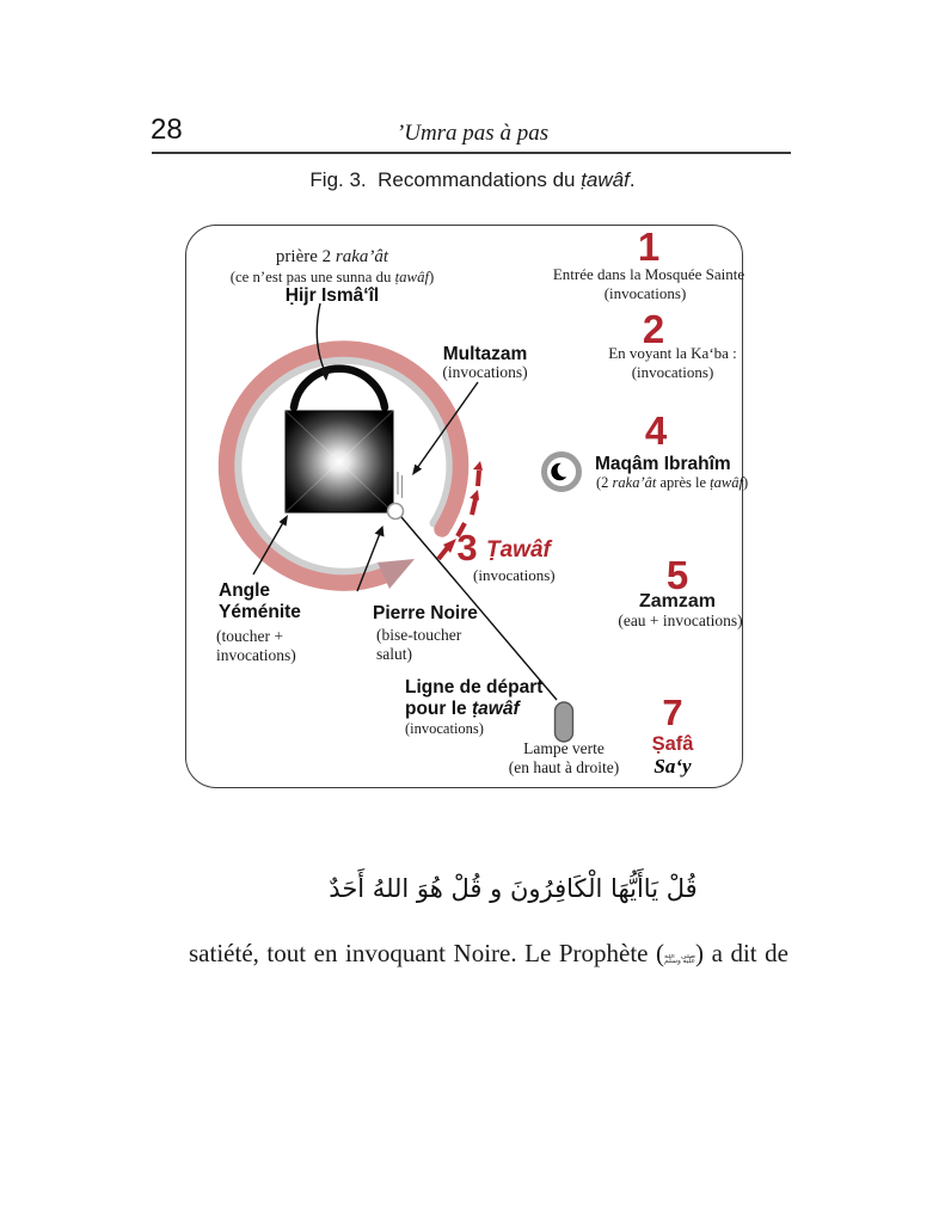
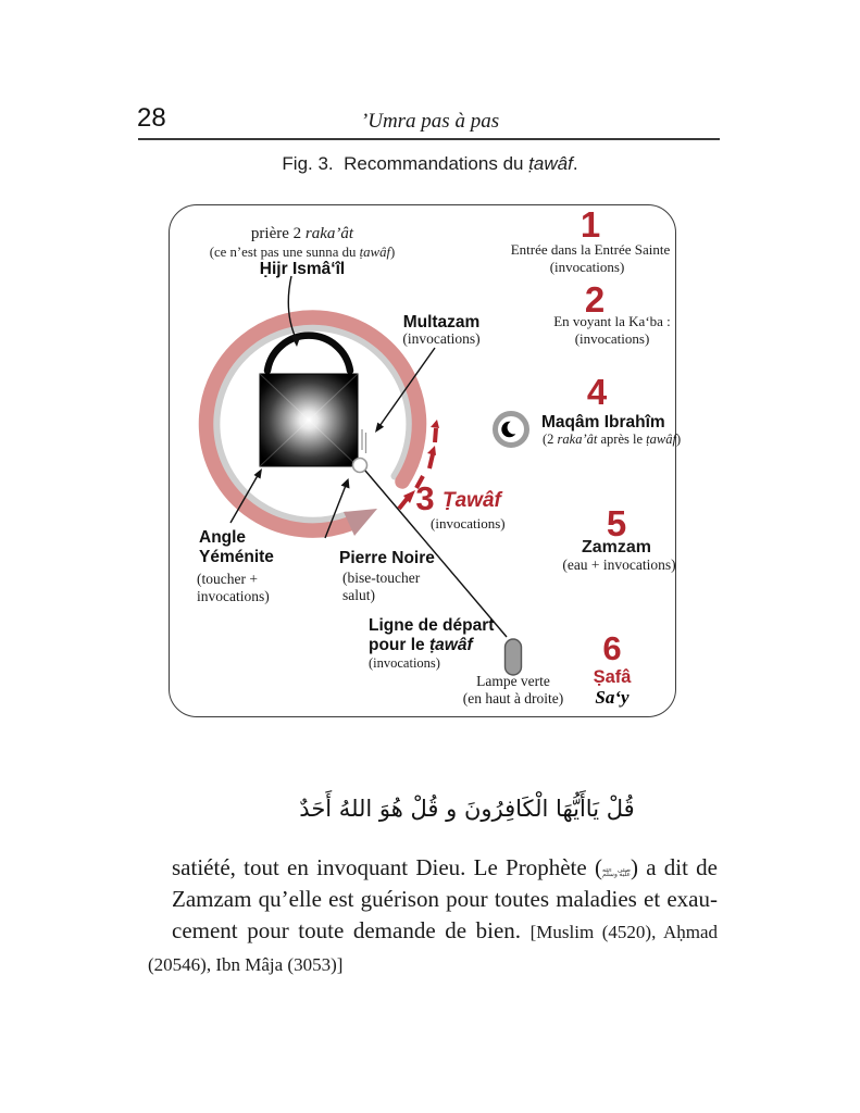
  28
  ’Umra pas à pas
  Fig. 3. Recommandations du ṭawâf.
  prière 2 raka’ât
  (ce n’est pas une sunna du ṭawâf)
  Ḥijr Ismâ‘îl
  Multazam
  (invocations)
  1
- Entrée dans la Mosquée Sainte
+ Entrée dans la Entrée Sainte
  (invocations)
  2
  En voyant la Ka‘ba :
  (invocations)
  4
  Maqâm Ibrahîm
  (2 raka’ât après le ṭawâf)
  3
  Ṭawâf
  (invocations)
  5
  Zamzam
  (eau + invocations)
- 7
+ 6
  Ṣafâ
  Sa‘y
  Angle
  Yéménite
  (toucher +
  invocations)
  Pierre Noire
  (bise-toucher
  salut)
  Ligne de départ
  pour le ṭawâf
  (invocations)
  Lampe verte
  (en haut à droite)
  قُلْ يَاأَيُّهَا الْكَافِرُونَ و قُلْ هُوَ اللهُ أَحَدٌ
- satiété, tout en invoquant Noire. Le Prophète ( ) a dit de
+ satiété, tout en invoquant Dieu. Le Prophète ( ) a dit de
+ Zamzam qu’elle est guérison pour toutes maladies et exau-
+ cement pour toute demande de bien. [Muslim (4520), Aḥmad
+ (20546), Ibn Mâja (3053)]
